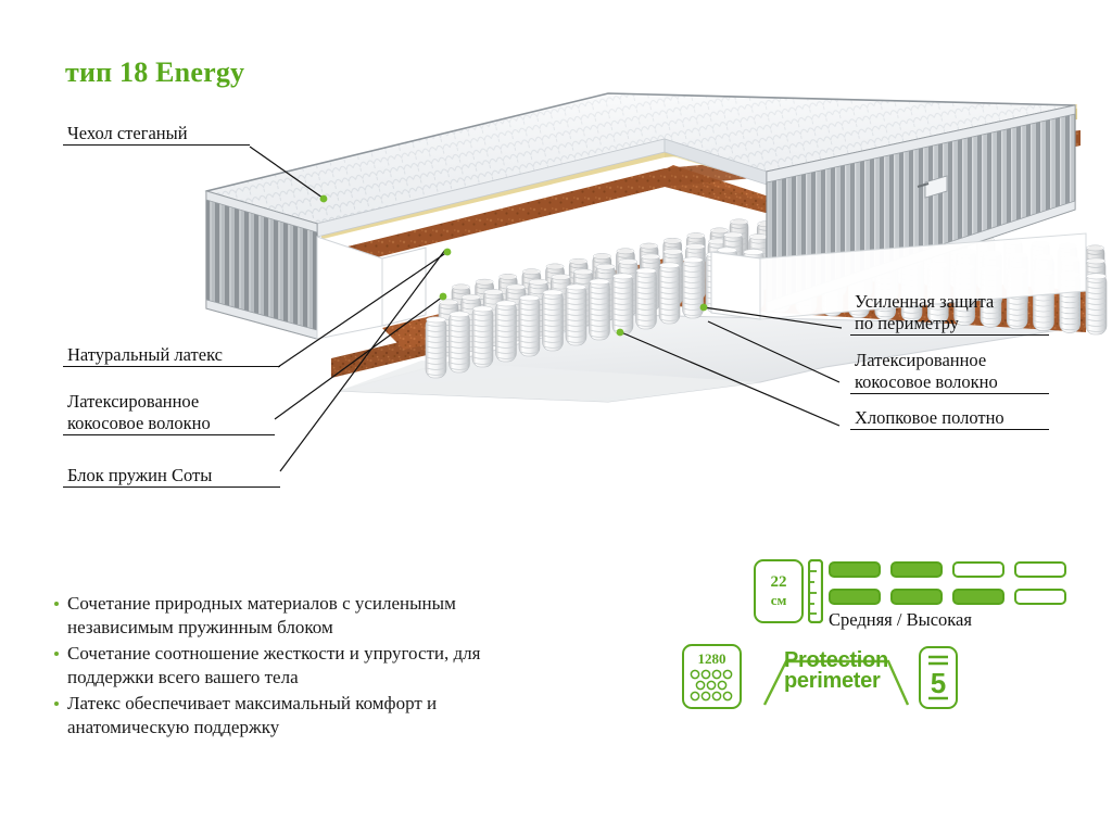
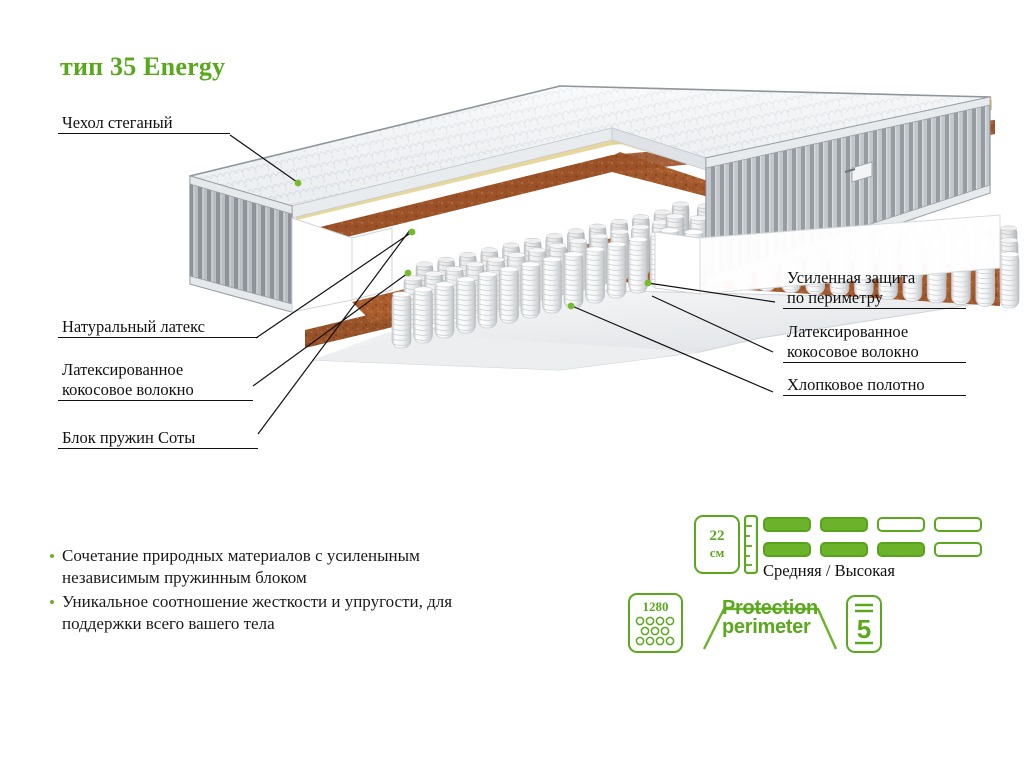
- тип 18 Energy
+ тип 35 Energy
  Чехол стеганый
  Натуральный латекс
  Латексированное
  кокосовое волокно
  Блок пружин Соты
  Усиленная защита
  по периметру
  Латексированное
  кокосовое волокно
  Хлопковое полотно
  Сочетание природных материалов с усиленыным
  независимым пружинным блоком
- Сочетание соотношение жесткости и упругости, для
+ Уникальное соотношение жесткости и упругости, для
  поддержки всего вашего тела
- Латекс обеспечивает максимальный комфорт и
- анатомическую поддержку
  22
  см
  Средняя / Высокая
  1280
  Protection
  perimeter
  5
